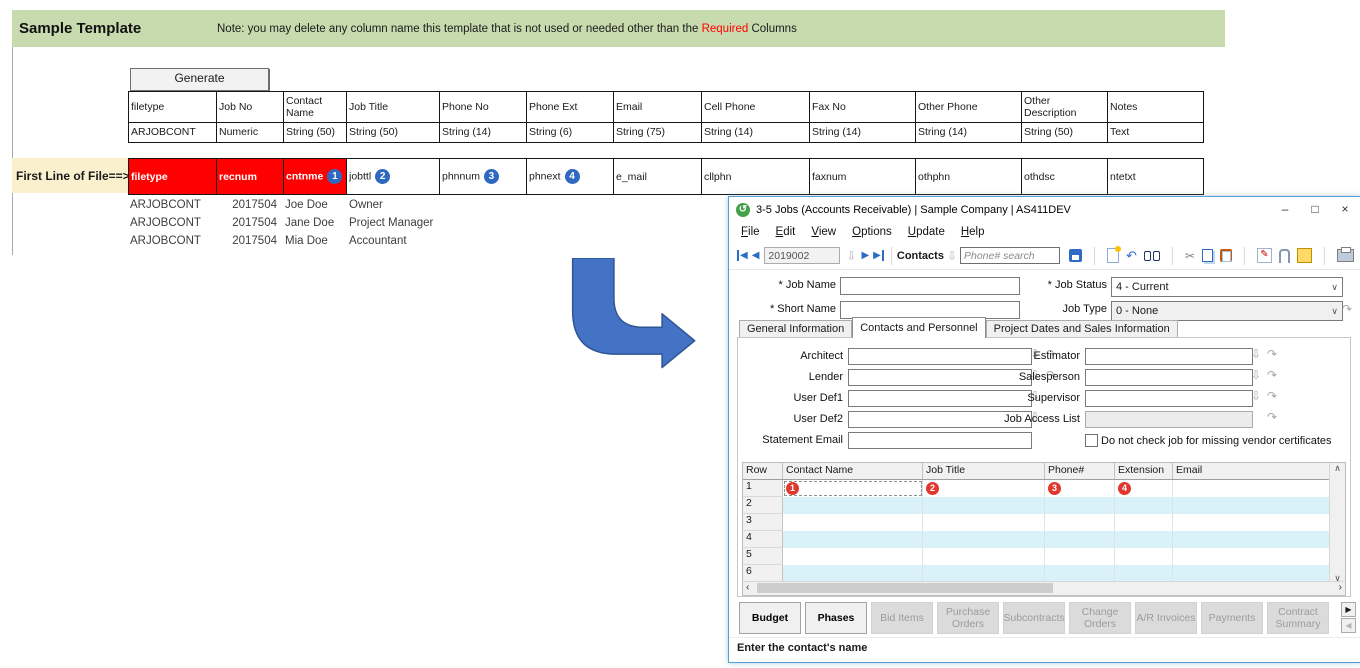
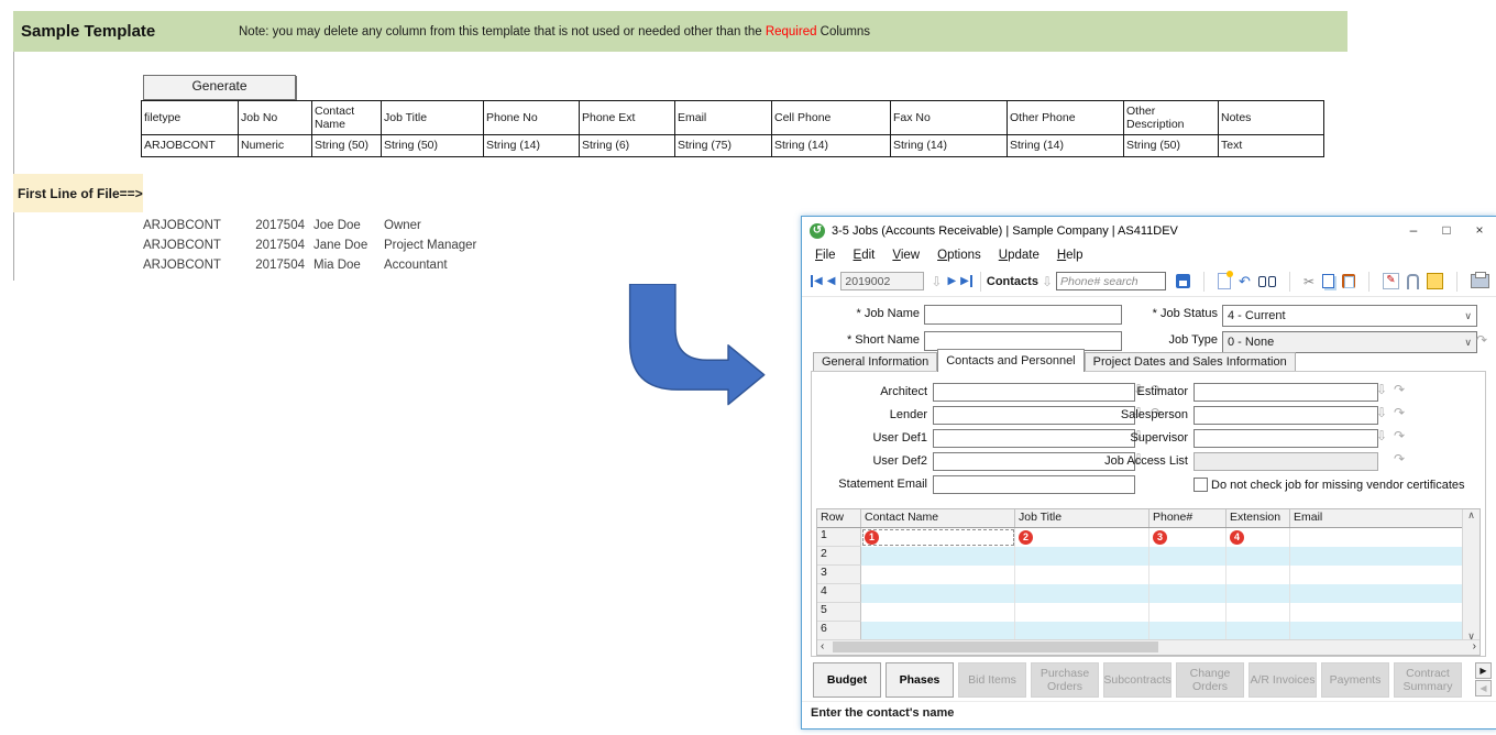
  Sample Template
- Note: you may delete any column name this template that is not used or needed other than the Required Columns
+ Note: you may delete any column from this template that is not used or needed other than the Required Columns
  Generate
  filetype	Job No	Contact Name	Job Title	Phone No	Phone Ext	Email	Cell Phone	Fax No	Other Phone	Other Description	Notes
  ARJOBCONT	Numeric	String (50)	String (50)	String (14)	String (6)	String (75)	String (14)	String (14)	String (14)	String (50)	Text
  First Line of File==>
- filetype	recnum	cntnme 1	jobttl 2	phnnum 3	phnext 4	e_mail	cllphn	faxnum	othphn	othdsc	ntetxt
  ARJOBCONT	2017504	Joe Doe	Owner
  ARJOBCONT	2017504	Jane Doe	Project Manager
  ARJOBCONT	2017504	Mia Doe	Accountant
  ↺
  3-5 Jobs (Accounts Receivable) | Sample Company | AS411DEV
  –
  □
  ×
  File
  Edit
  View
  Options
  Update
  Help
  ◀
  ◀
  2019002
  ⇩
  ▶
  ▶
  Contacts
  ⇩
  Phone# search
  ↶
  ✂
  ✎
  * Job Name
  * Short Name
  * Job Status
  4 - Current
  ∨
  Job Type
  0 - None
  ∨
  ↷
  General Information
  Contacts and Personnel
  Project Dates and Sales Information
  Architect
  ⇩
  ↷
  Lender
  ⇩
  ↷
  User Def1
  ⇩
  User Def2
  ⇩
  Statement Email
  Estimator
  ⇩
  ↷
  Salesperson
  ⇩
  ↷
  Supervisor
  ⇩
  ↷
  Job Access List
  ↷
  Do not check job for missing vendor certificates
  Row
  Contact Name
  Job Title
  Phone#
  Extension
  Email
  1
  1
  2
  3
  4
  2
  3
  4
  5
  6
  ∧
  ∨
  ‹
  ›
  Budget
  Phases
  Bid Items
  Purchase Orders
  Subcontracts
  Change Orders
  A/R Invoices
  Payments
  Contract Summary
  ▶
  ◀
  Enter the contact's name
